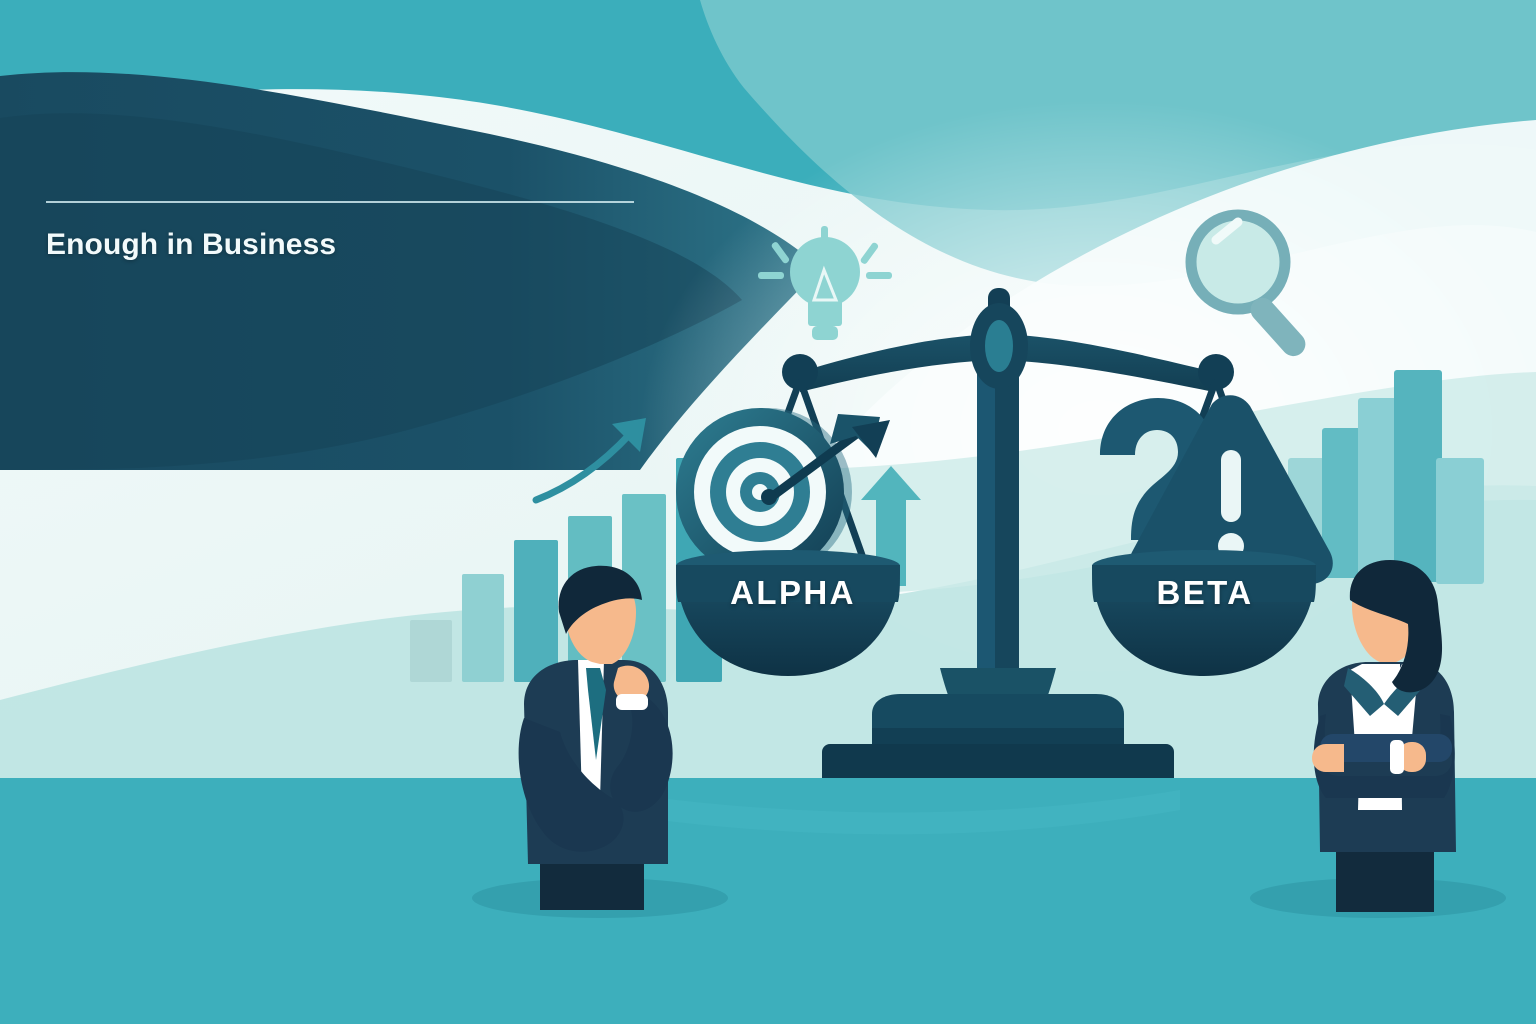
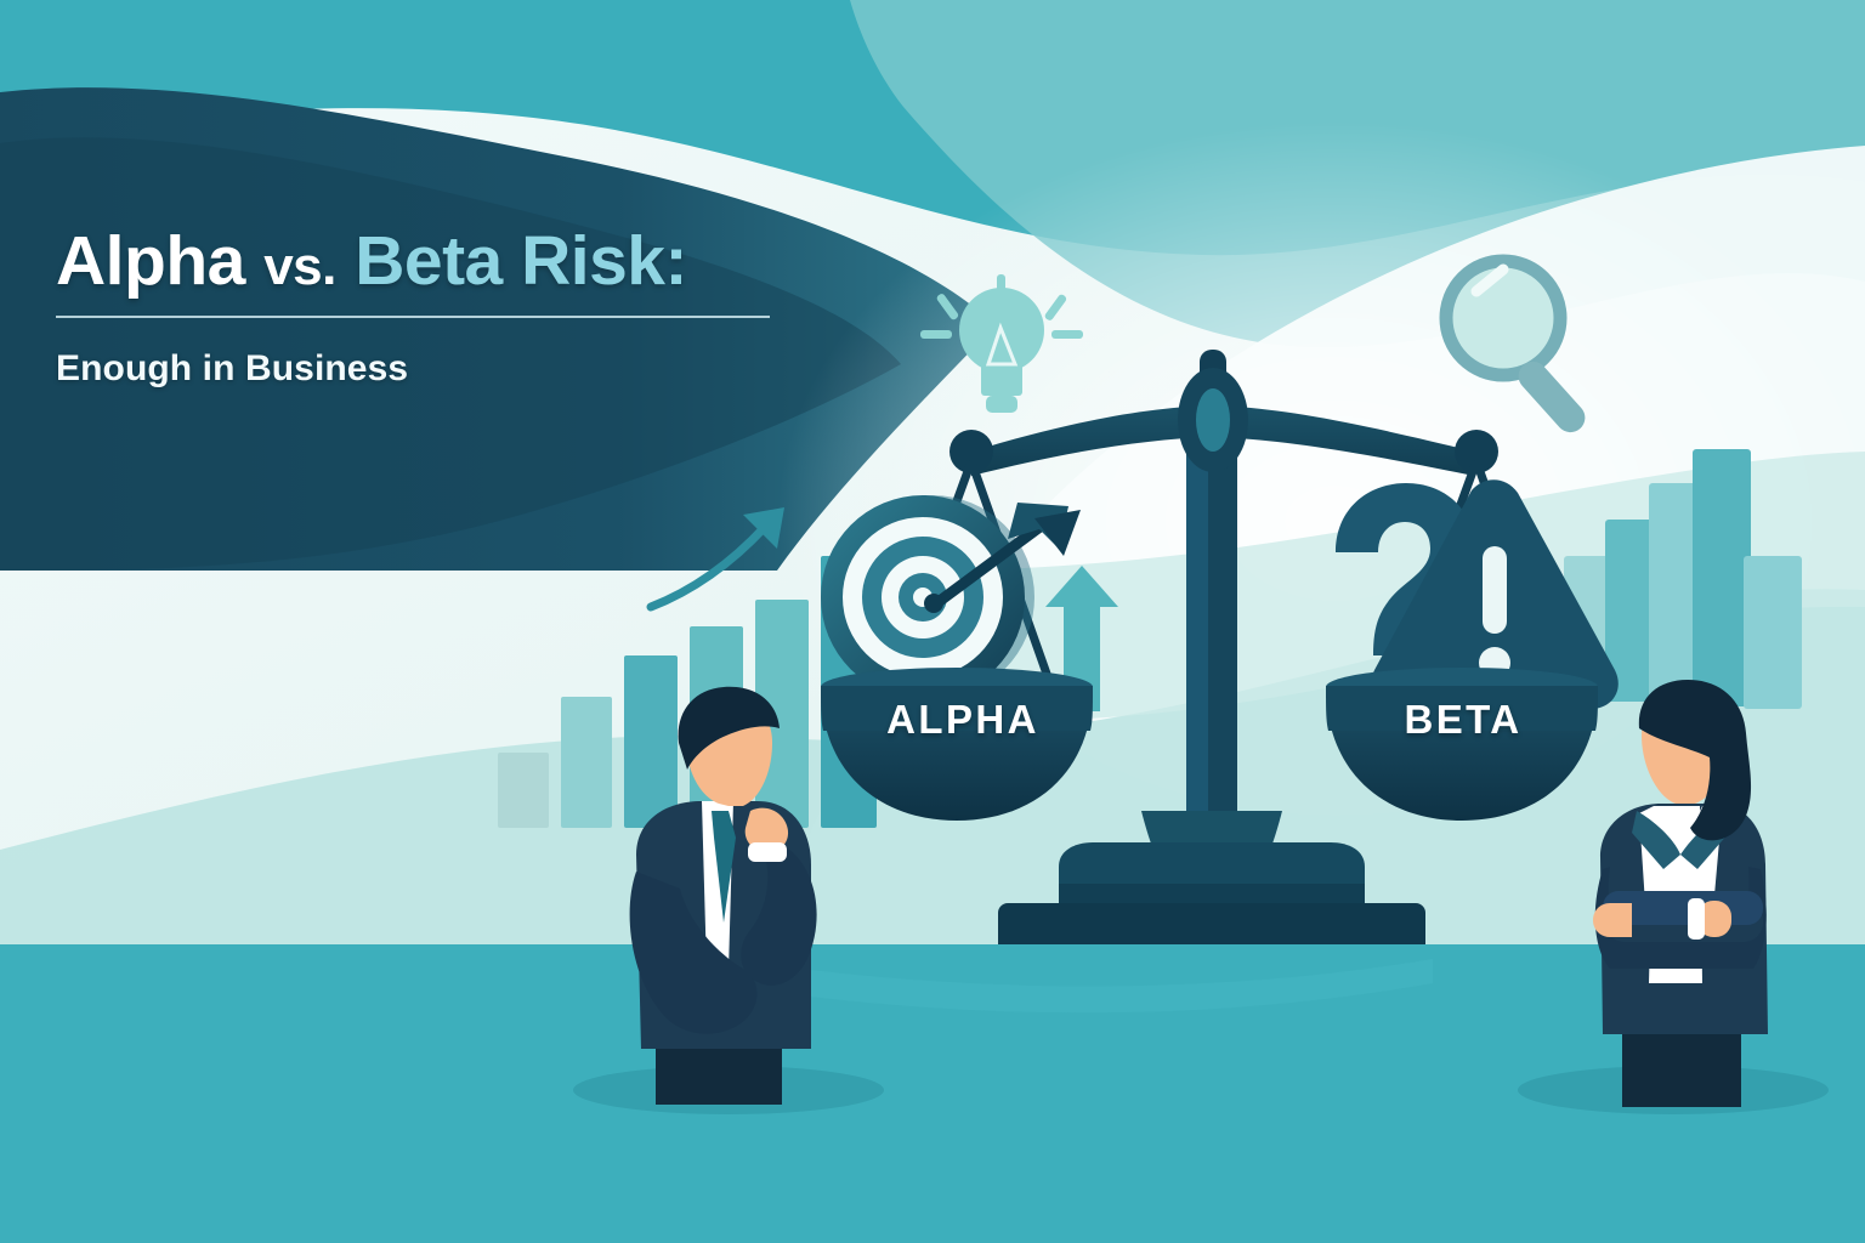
+ Alpha vs. Beta Risk:
  Enough in Business
  ALPHA
  BETA
